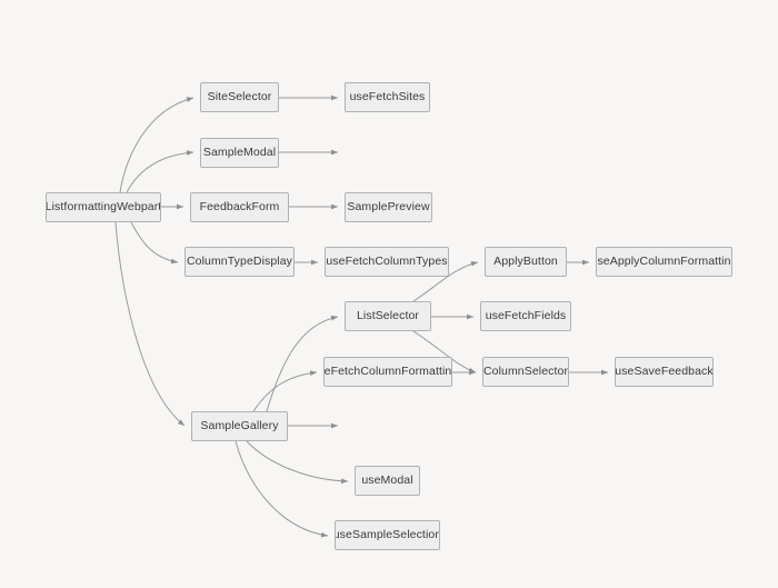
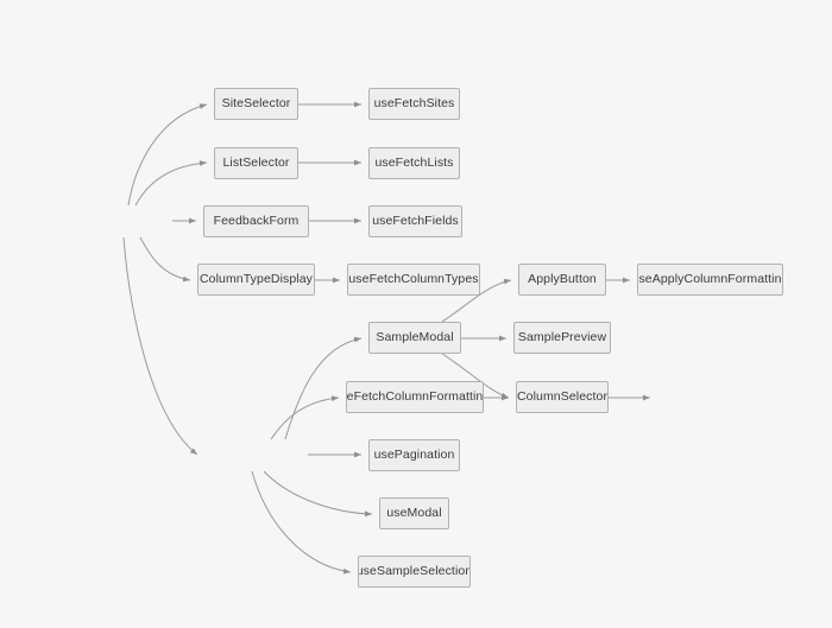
- ListformattingWebpart
  SiteSelector
- SampleModal
+ ListSelector
  FeedbackForm
  ColumnTypeDisplay
- SampleGallery
  useFetchSites
+ useFetchLists
- SamplePreview
+ useFetchFields
  useFetchColumnTypes
- ListSelector
+ SampleModal
  eFetchColumnFormattin
+ usePagination
  useModal
  useSampleSelection
  ApplyButton
- useFetchFields
+ SamplePreview
  ColumnSelector
  seApplyColumnFormattin
- useSaveFeedback
